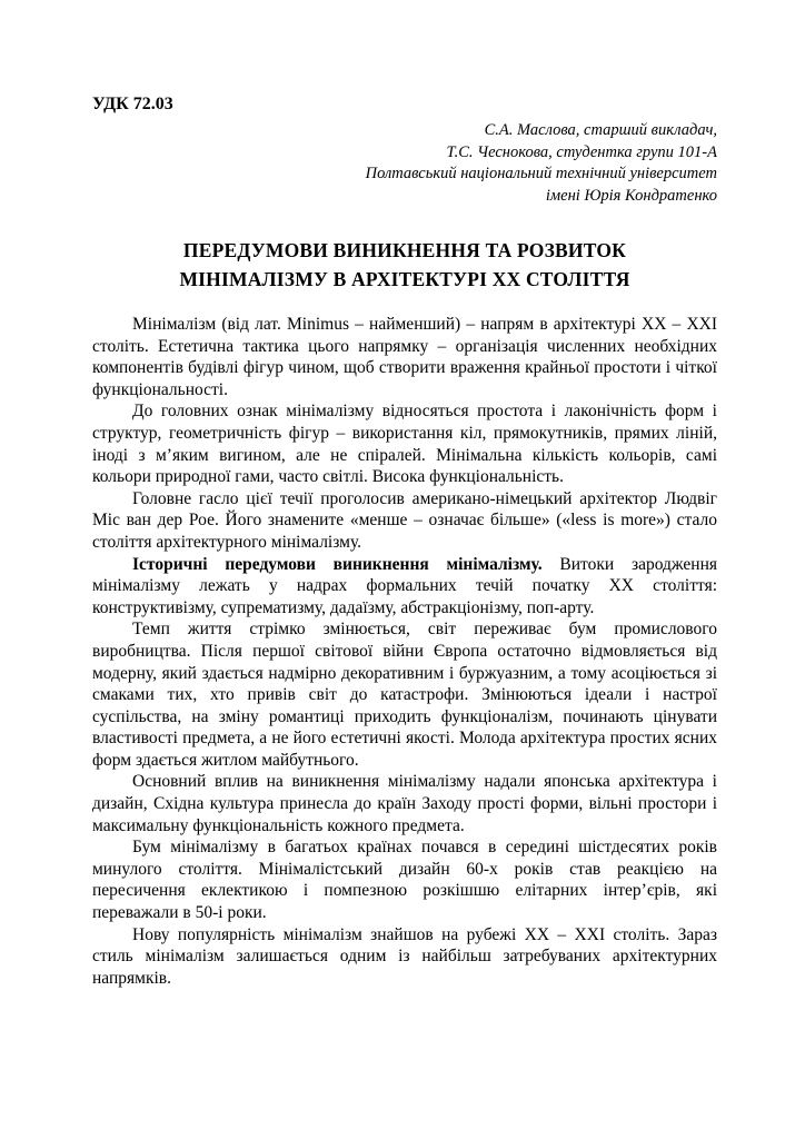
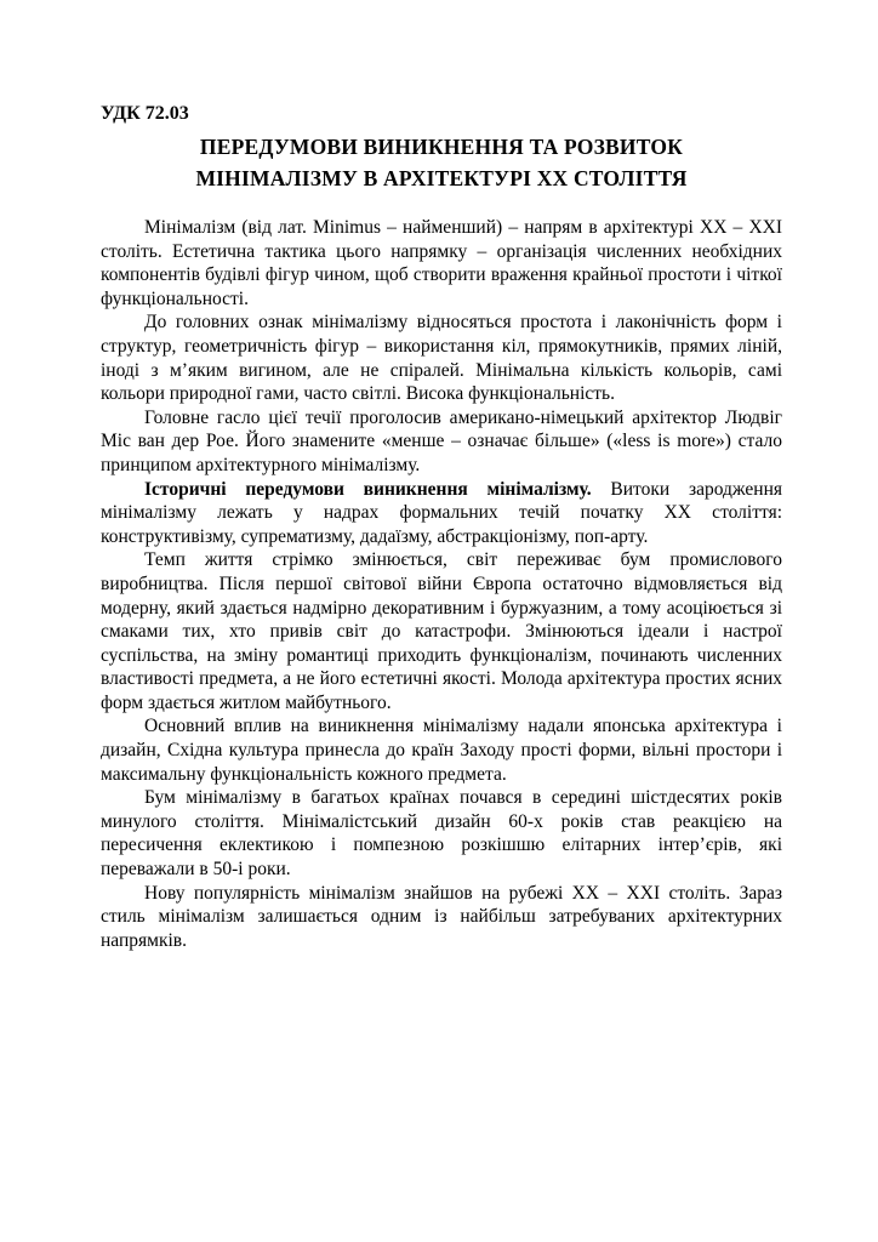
  УДК 72.03
- С.А. Маслова, старший викладач,
- Т.С. Чеснокова, студентка групи 101-А
- Полтавський національний технічний університет
- імені Юрія Кондратенко
  ПЕРЕДУМОВИ ВИНИКНЕННЯ ТА РОЗВИТОК
  МІНІМАЛІЗМУ В АРХІТЕКТУРІ ХХ СТОЛІТТЯ
  Мінімалізм (від лат. Minimus – найменший) – напрям в архітектурі ХХ – ХХІ століть. Естетична тактика цього напрямку – організація численних необхідних компонентів будівлі фігур чином, щоб створити враження крайньої простоти і чіткої функціональності.
  До головних ознак мінімалізму відносяться простота і лаконічність форм і структур, геометричність фігур – використання кіл, прямокутників, прямих ліній, іноді з м’яким вигином, але не спіралей. Мінімальна кількість кольорів, самі кольори природної гами, часто світлі. Висока функціональність.
- Головне гасло цієї течії проголосив американо-німецький архітектор Людвіг Міс ван дер Рое. Його знамените «менше – означає більше» («less is more») стало століття архітектурного мінімалізму.
+ Головне гасло цієї течії проголосив американо-німецький архітектор Людвіг Міс ван дер Рое. Його знамените «менше – означає більше» («less is more») стало принципом архітектурного мінімалізму.
  Історичні передумови виникнення мінімалізму. Витоки зародження мінімалізму лежать у надрах формальних течій початку ХХ століття: конструктивізму, супрематизму, дадаїзму, абстракціонізму, поп-арту.
- Темп життя стрімко змінюється, світ переживає бум промислового виробництва. Після першої світової війни Європа остаточно відмовляється від модерну, який здається надмірно декоративним і буржуазним, а тому асоціюється зі смаками тих, хто привів світ до катастрофи. Змінюються ідеали і настрої суспільства, на зміну романтиці приходить функціоналізм, починають цінувати властивості предмета, а не його естетичні якості. Молода архітектура простих ясних форм здається житлом майбутнього.
+ Темп життя стрімко змінюється, світ переживає бум промислового виробництва. Після першої світової війни Європа остаточно відмовляється від модерну, який здається надмірно декоративним і буржуазним, а тому асоціюється зі смаками тих, хто привів світ до катастрофи. Змінюються ідеали і настрої суспільства, на зміну романтиці приходить функціоналізм, починають численних властивості предмета, а не його естетичні якості. Молода архітектура простих ясних форм здається житлом майбутнього.
  Основний вплив на виникнення мінімалізму надали японська архітектура і дизайн, Східна культура принесла до країн Заходу прості форми, вільні простори і максимальну функціональність кожного предмета.
  Бум мінімалізму в багатьох країнах почався в середині шістдесятих років минулого століття. Мінімалістський дизайн 60-х років став реакцією на пересичення еклектикою і помпезною розкішшю елітарних інтер’єрів, які переважали в 50-і роки.
  Нову популярність мінімалізм знайшов на рубежі ХХ – ХХІ століть. Зараз стиль мінімалізм залишається одним із найбільш затребуваних архітектурних напрямків.
